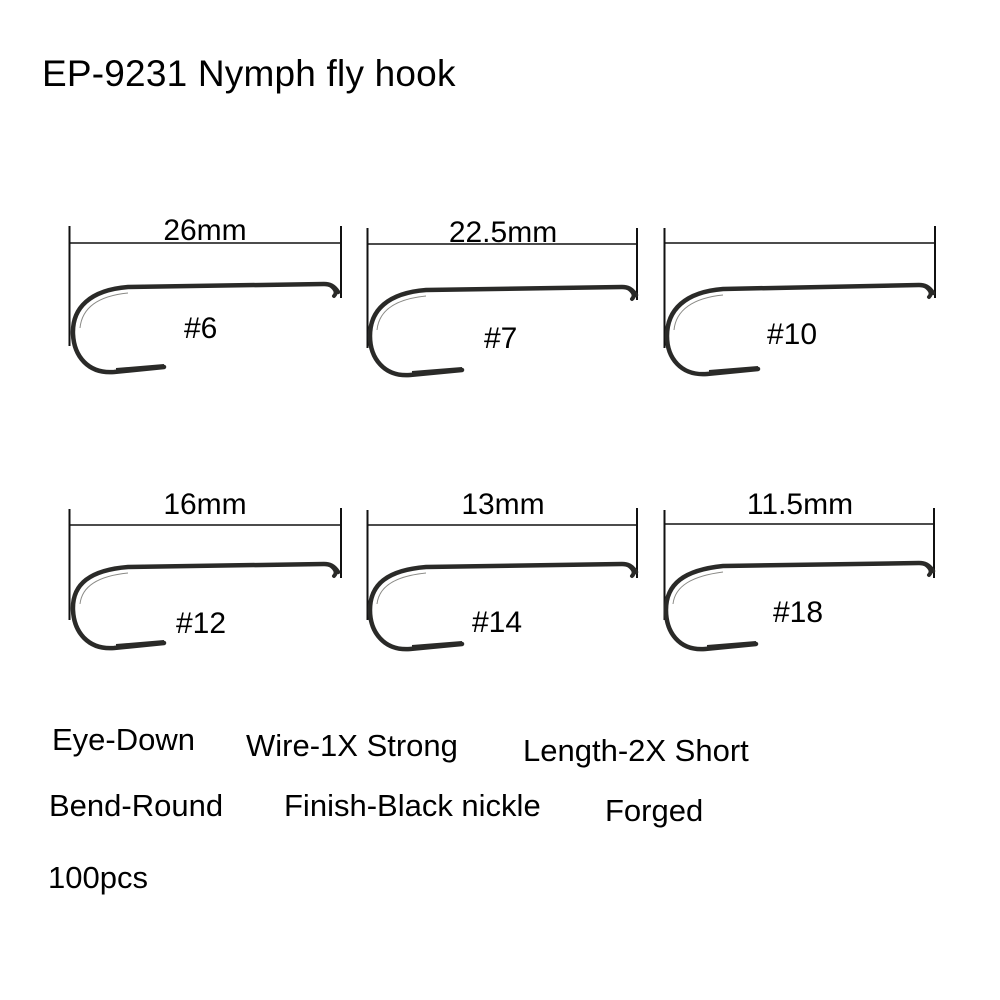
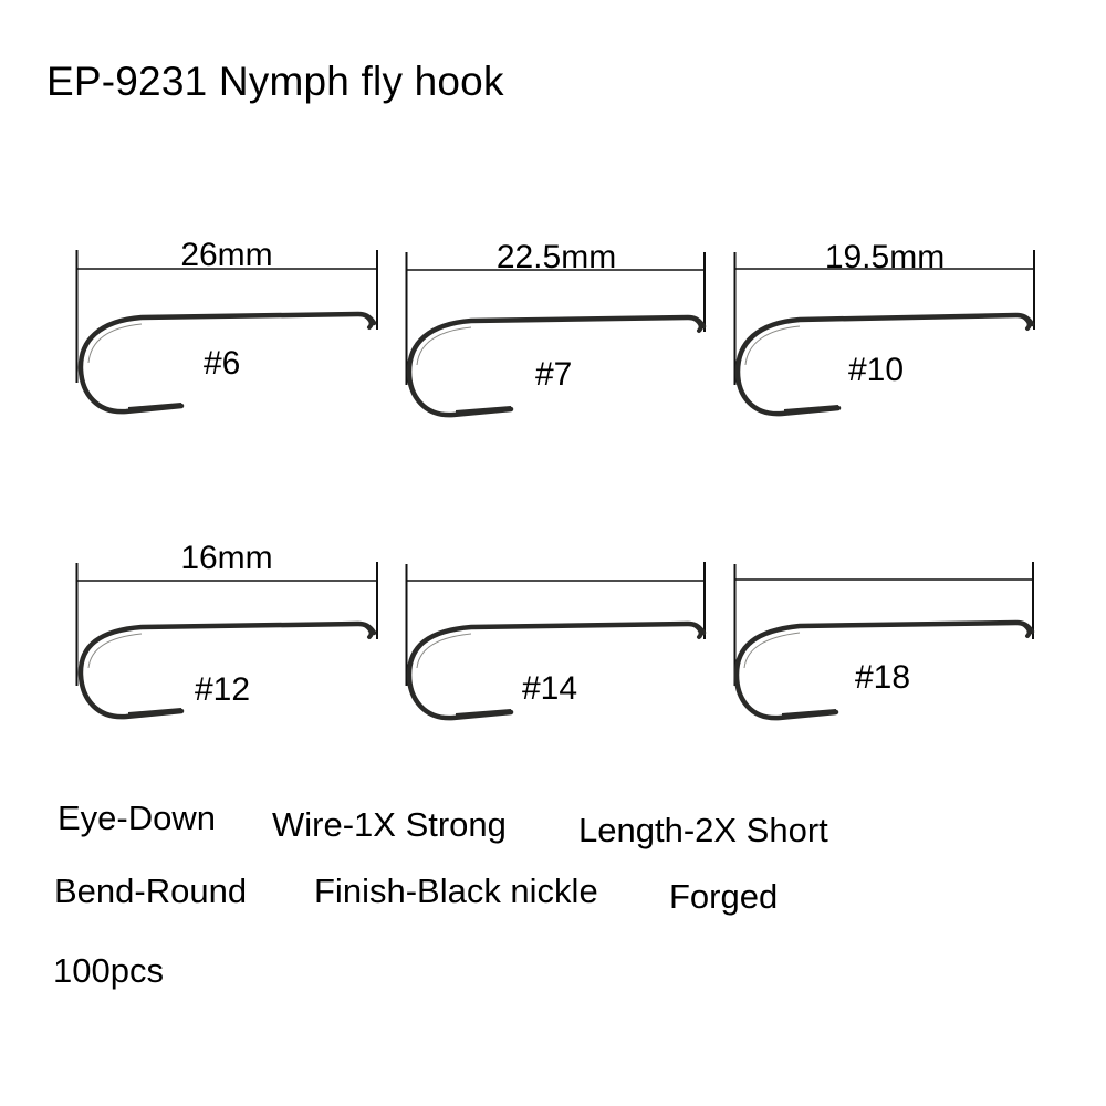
  EP-9231 Nymph fly hook
  26mm
  #6
  22.5mm
  #7
+ 19.5mm
  #10
  16mm
  #12
- 13mm
  #14
- 11.5mm
  #18
  Eye-Down
  Wire-1X Strong
  Length-2X Short
  Bend-Round
  Finish-Black nickle
  Forged
  100pcs
